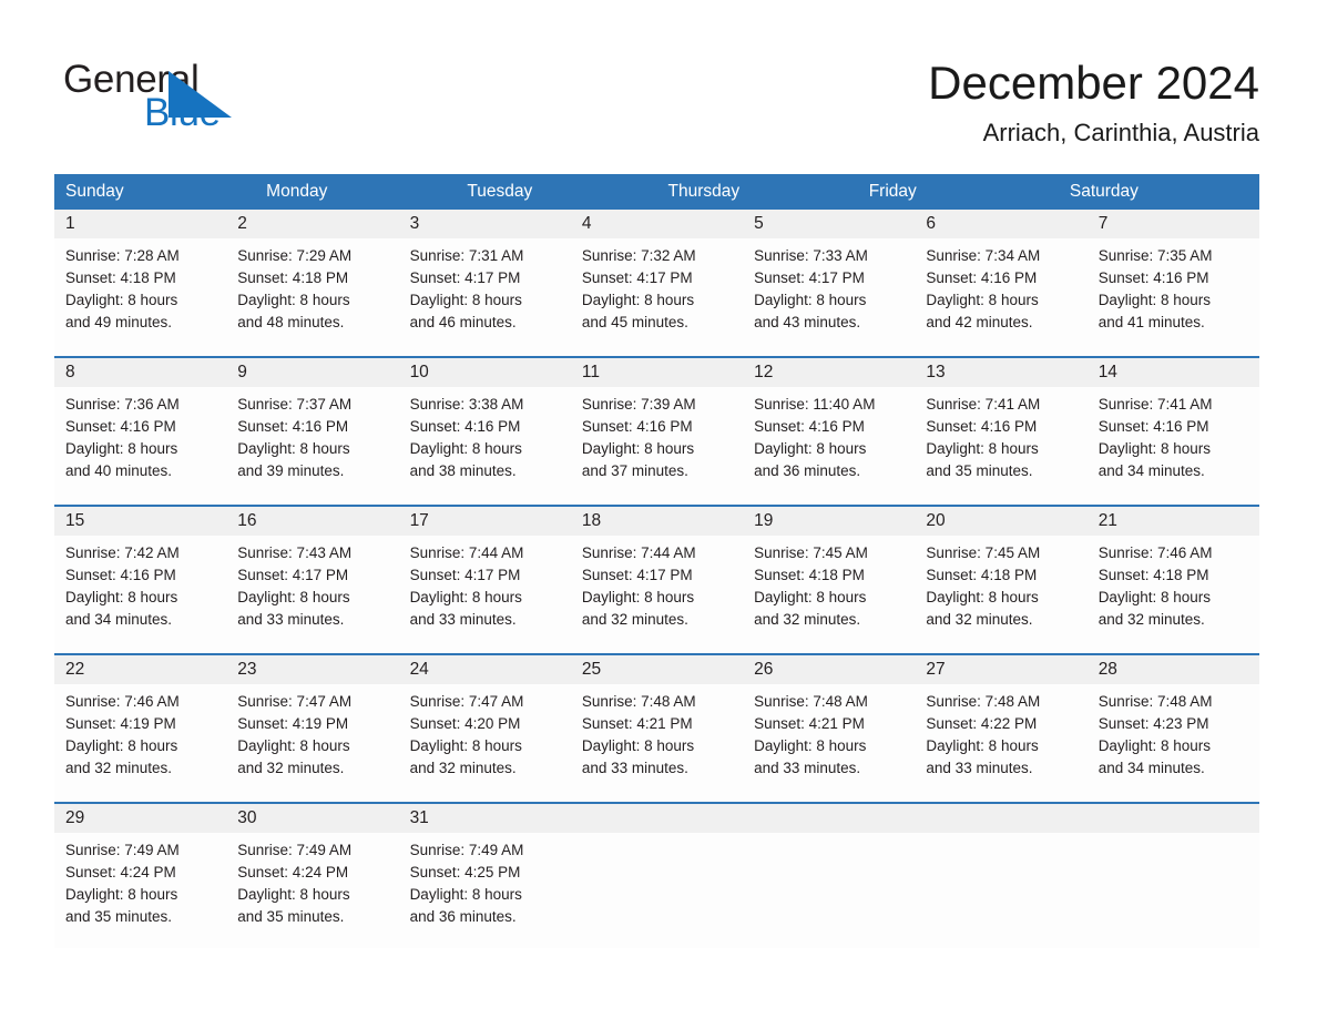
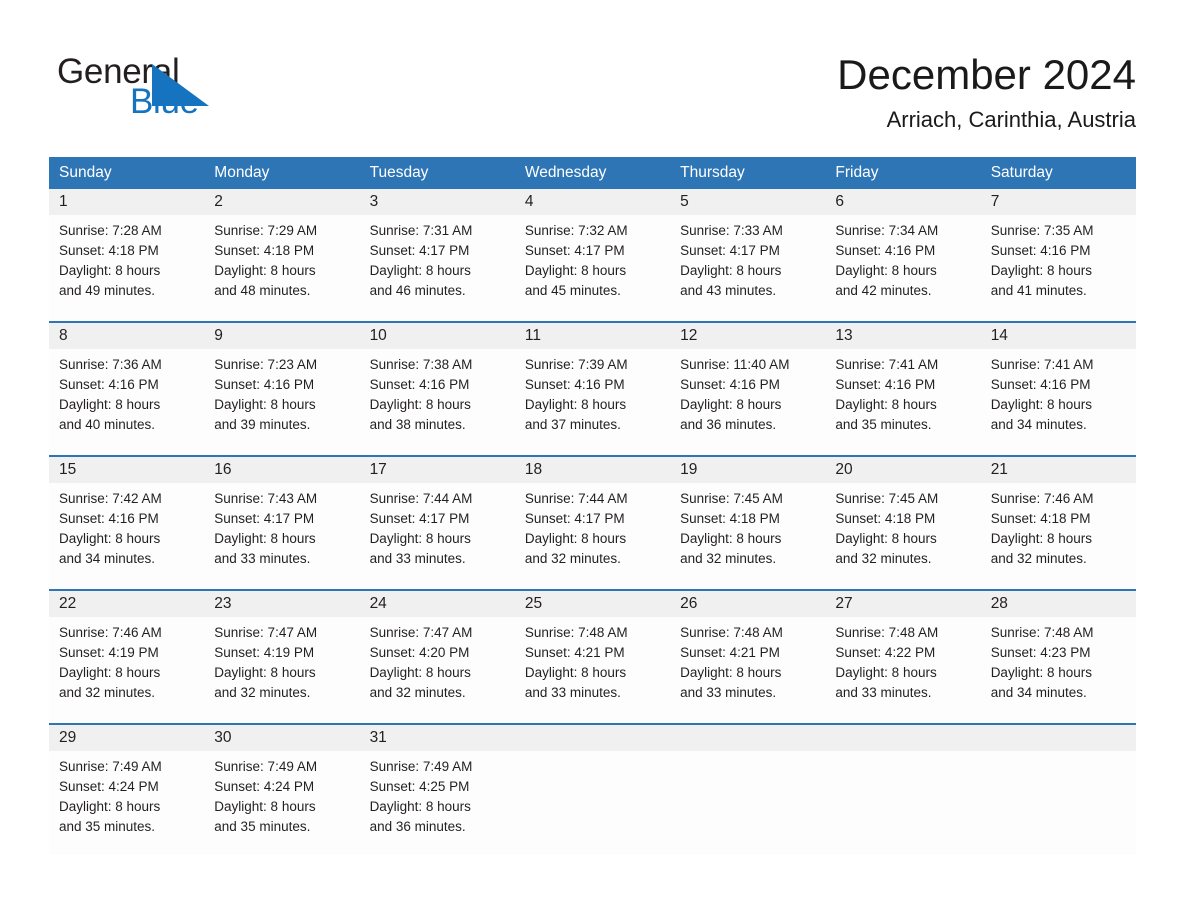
  General
  Blue
  December 2024
  Arriach, Carinthia, Austria
  Sunday
  Monday
  Tuesday
+ Wednesday
  Thursday
  Friday
  Saturday
  1
  2
  3
  4
  5
  6
  7
  Sunrise: 7:28 AM
  Sunset: 4:18 PM
  Daylight: 8 hours
  and 49 minutes.
  Sunrise: 7:29 AM
  Sunset: 4:18 PM
  Daylight: 8 hours
  and 48 minutes.
  Sunrise: 7:31 AM
  Sunset: 4:17 PM
  Daylight: 8 hours
  and 46 minutes.
  Sunrise: 7:32 AM
  Sunset: 4:17 PM
  Daylight: 8 hours
  and 45 minutes.
  Sunrise: 7:33 AM
  Sunset: 4:17 PM
  Daylight: 8 hours
  and 43 minutes.
  Sunrise: 7:34 AM
  Sunset: 4:16 PM
  Daylight: 8 hours
  and 42 minutes.
  Sunrise: 7:35 AM
  Sunset: 4:16 PM
  Daylight: 8 hours
  and 41 minutes.
  8
  9
  10
  11
  12
  13
  14
  Sunrise: 7:36 AM
  Sunset: 4:16 PM
  Daylight: 8 hours
  and 40 minutes.
- Sunrise: 7:37 AM
+ Sunrise: 7:23 AM
  Sunset: 4:16 PM
  Daylight: 8 hours
  and 39 minutes.
- Sunrise: 3:38 AM
+ Sunrise: 7:38 AM
  Sunset: 4:16 PM
  Daylight: 8 hours
  and 38 minutes.
  Sunrise: 7:39 AM
  Sunset: 4:16 PM
  Daylight: 8 hours
  and 37 minutes.
  Sunrise: 11:40 AM
  Sunset: 4:16 PM
  Daylight: 8 hours
  and 36 minutes.
  Sunrise: 7:41 AM
  Sunset: 4:16 PM
  Daylight: 8 hours
  and 35 minutes.
  Sunrise: 7:41 AM
  Sunset: 4:16 PM
  Daylight: 8 hours
  and 34 minutes.
  15
  16
  17
  18
  19
  20
  21
  Sunrise: 7:42 AM
  Sunset: 4:16 PM
  Daylight: 8 hours
  and 34 minutes.
  Sunrise: 7:43 AM
  Sunset: 4:17 PM
  Daylight: 8 hours
  and 33 minutes.
  Sunrise: 7:44 AM
  Sunset: 4:17 PM
  Daylight: 8 hours
  and 33 minutes.
  Sunrise: 7:44 AM
  Sunset: 4:17 PM
  Daylight: 8 hours
  and 32 minutes.
  Sunrise: 7:45 AM
  Sunset: 4:18 PM
  Daylight: 8 hours
  and 32 minutes.
  Sunrise: 7:45 AM
  Sunset: 4:18 PM
  Daylight: 8 hours
  and 32 minutes.
  Sunrise: 7:46 AM
  Sunset: 4:18 PM
  Daylight: 8 hours
  and 32 minutes.
  22
  23
  24
  25
  26
  27
  28
  Sunrise: 7:46 AM
  Sunset: 4:19 PM
  Daylight: 8 hours
  and 32 minutes.
  Sunrise: 7:47 AM
  Sunset: 4:19 PM
  Daylight: 8 hours
  and 32 minutes.
  Sunrise: 7:47 AM
  Sunset: 4:20 PM
  Daylight: 8 hours
  and 32 minutes.
  Sunrise: 7:48 AM
  Sunset: 4:21 PM
  Daylight: 8 hours
  and 33 minutes.
  Sunrise: 7:48 AM
  Sunset: 4:21 PM
  Daylight: 8 hours
  and 33 minutes.
  Sunrise: 7:48 AM
  Sunset: 4:22 PM
  Daylight: 8 hours
  and 33 minutes.
  Sunrise: 7:48 AM
  Sunset: 4:23 PM
  Daylight: 8 hours
  and 34 minutes.
  29
  30
  31
  Sunrise: 7:49 AM
  Sunset: 4:24 PM
  Daylight: 8 hours
  and 35 minutes.
  Sunrise: 7:49 AM
  Sunset: 4:24 PM
  Daylight: 8 hours
  and 35 minutes.
  Sunrise: 7:49 AM
  Sunset: 4:25 PM
  Daylight: 8 hours
  and 36 minutes.
